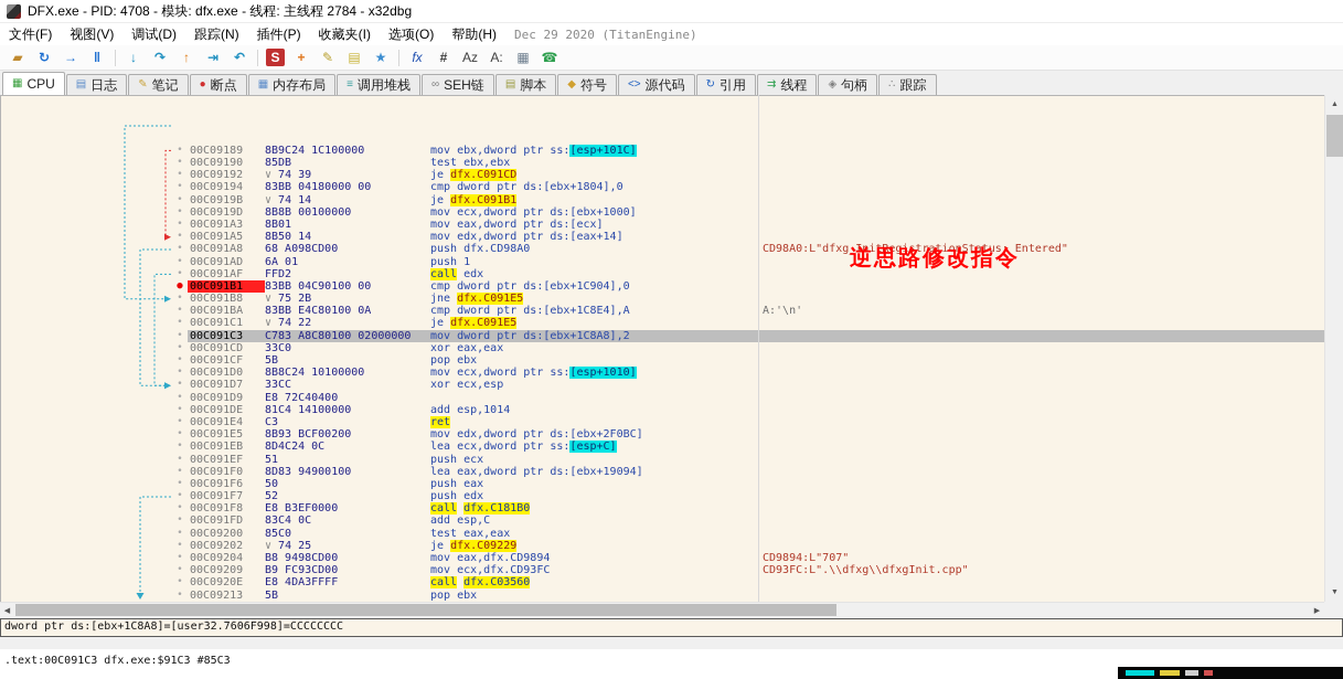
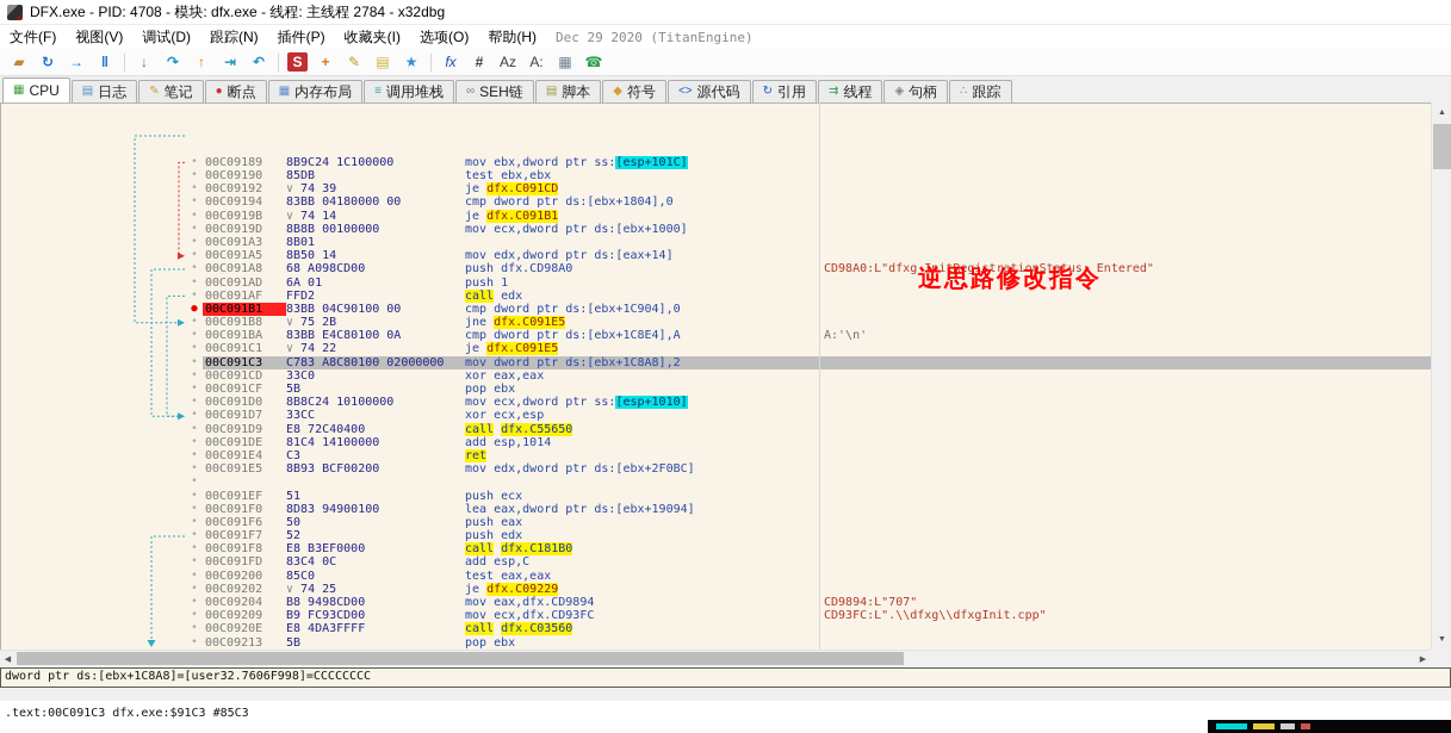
  DFX.exe - PID: 4708 - 模块: dfx.exe - 线程: 主线程 2784 - x32dbg
  文件(F)
  视图(V)
  调试(D)
  跟踪(N)
  插件(P)
  收藏夹(I)
  选项(O)
  帮助(H)
  Dec 29 2020 (TitanEngine)
  ▰
  ↻
  →
  ‖
  ↓
  ↷
  ↑
  ⇥
  ↶
  S
  +
  ✎
  ▤
  ★
  fx
  #
  Az
  A:
  ▦
  ☎
  ▦
  CPU
  ▤
  日志
  ✎
  笔记
  ●
  断点
  ▦
  内存布局
  ≡
  调用堆栈
  ∞
  SEH链
  ▤
  脚本
  ◆
  符号
  <>
  源代码
  ↻
  引用
  ⇉
  线程
  ◈
  句柄
  ∴
  跟踪
  •
  00C09189
  8B9C24 1C100000
  mov ebx,dword ptr ss:[esp+101C]
  •
  00C09190
  85DB
  test ebx,ebx
  •
  00C09192
  ∨ 74 39
  je dfx.C091CD
  •
  00C09194
  83BB 04180000 00
  cmp dword ptr ds:[ebx+1804],0
  •
  00C0919B
  ∨ 74 14
  je dfx.C091B1
  •
  00C0919D
  8B8B 00100000
  mov ecx,dword ptr ds:[ebx+1000]
  •
  00C091A3
  8B01
- mov eax,dword ptr ds:[ecx]
  •
  00C091A5
  8B50 14
  mov edx,dword ptr ds:[eax+14]
  •
  00C091A8
  68 A098CD00
  push dfx.CD98A0
  CD98A0:L"dfxg_InitRegistrationStatus: Entered"
  •
  00C091AD
  6A 01
  push 1
  •
  00C091AF
  FFD2
  call edx
  ●
  00C091B1
  83BB 04C90100 00
  cmp dword ptr ds:[ebx+1C904],0
  •
  00C091B8
  ∨ 75 2B
  jne dfx.C091E5
  •
  00C091BA
  83BB E4C80100 0A
  cmp dword ptr ds:[ebx+1C8E4],A
  A:'\n'
  •
  00C091C1
  ∨ 74 22
  je dfx.C091E5
  •
  00C091C3
  C783 A8C80100 02000000
  mov dword ptr ds:[ebx+1C8A8],2
  •
  00C091CD
  33C0
  xor eax,eax
  •
  00C091CF
  5B
  pop ebx
  •
  00C091D0
  8B8C24 10100000
  mov ecx,dword ptr ss:[esp+1010]
  •
  00C091D7
  33CC
  xor ecx,esp
  •
  00C091D9
  E8 72C40400
+ call dfx.C55650
  •
  00C091DE
  81C4 14100000
  add esp,1014
  •
  00C091E4
  C3
  ret
  •
  00C091E5
  8B93 BCF00200
  mov edx,dword ptr ds:[ebx+2F0BC]
  •
- 00C091EB
- 8D4C24 0C
- lea ecx,dword ptr ss:[esp+C]
  •
  00C091EF
  51
  push ecx
  •
  00C091F0
  8D83 94900100
  lea eax,dword ptr ds:[ebx+19094]
  •
  00C091F6
  50
  push eax
  •
  00C091F7
  52
  push edx
  •
  00C091F8
  E8 B3EF0000
  call dfx.C181B0
  •
  00C091FD
  83C4 0C
  add esp,C
  •
  00C09200
  85C0
  test eax,eax
  •
  00C09202
  ∨ 74 25
  je dfx.C09229
  •
  00C09204
  B8 9498CD00
  mov eax,dfx.CD9894
  CD9894:L"707"
  •
  00C09209
  B9 FC93CD00
  mov ecx,dfx.CD93FC
  CD93FC:L".\\dfxg\\dfxgInit.cpp"
  •
  00C0920E
  E8 4DA3FFFF
  call dfx.C03560
  •
  00C09213
  5B
  pop ebx
  逆思路修改指令
  dword ptr ds:[ebx+1C8A8]=[user32.7606F998]=CCCCCCCC
  .text:00C091C3 dfx.exe:$91C3 #85C3
